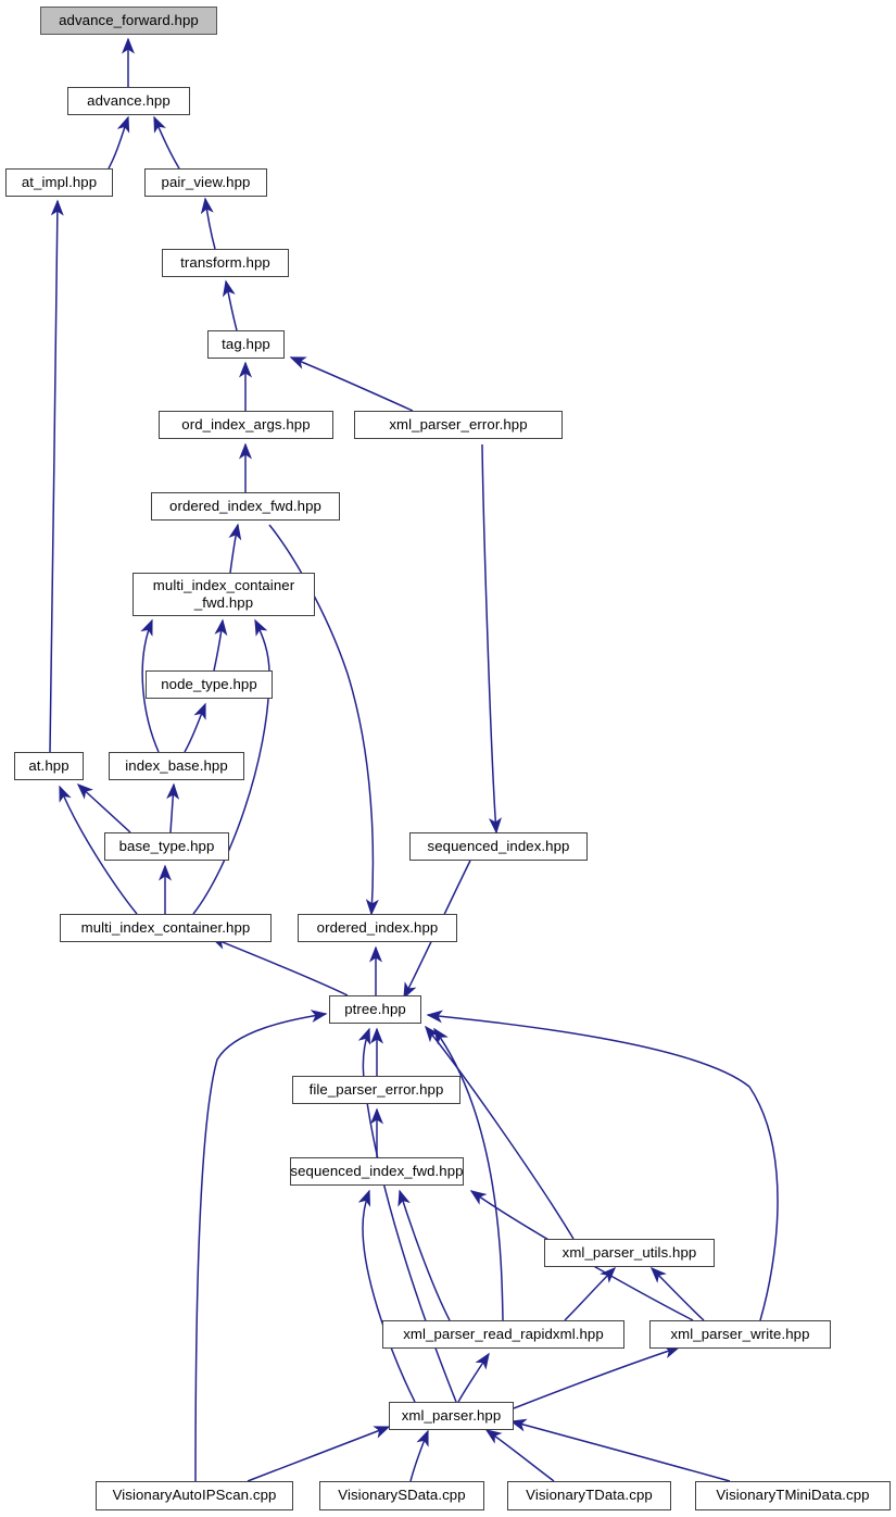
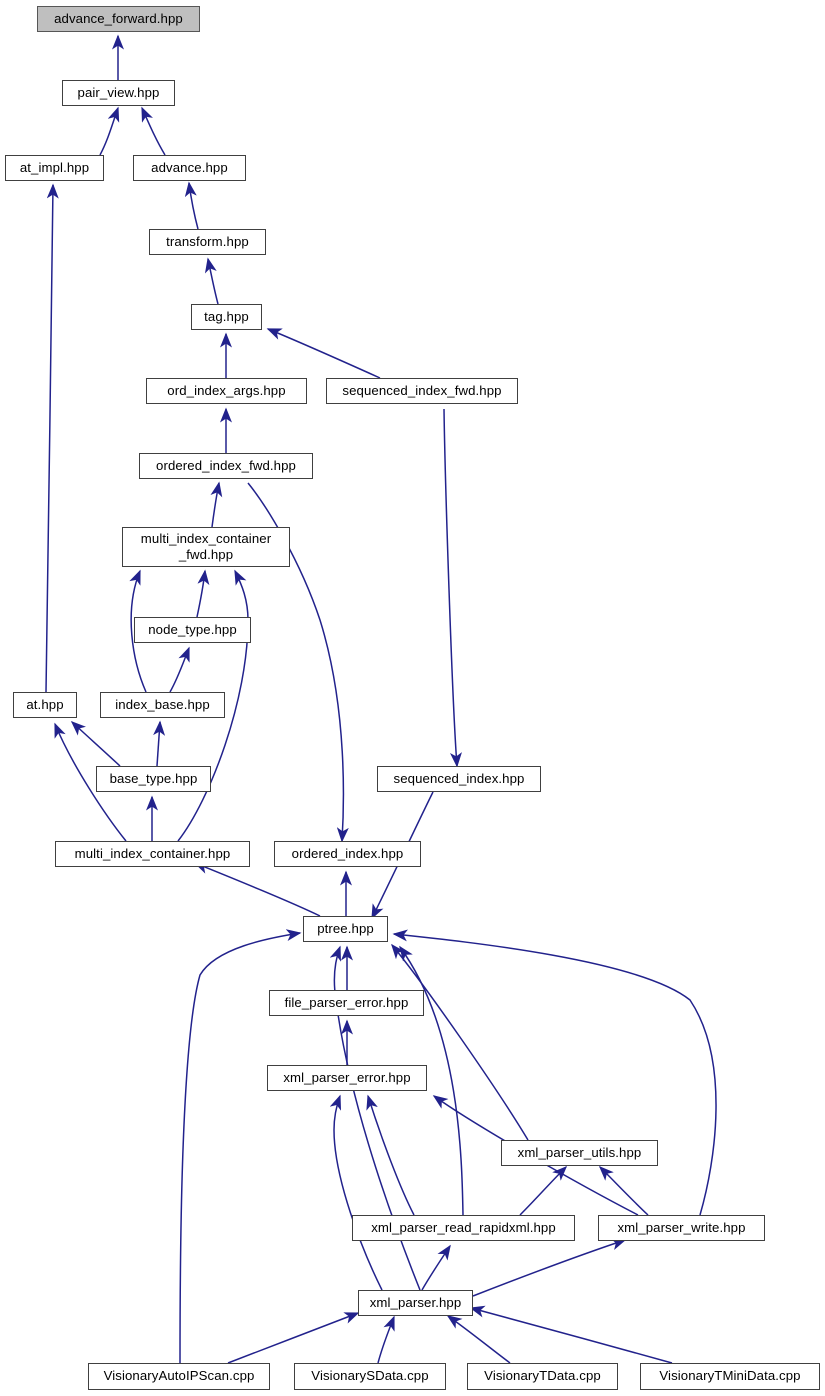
  advance_forward.hpp
- advance.hpp
+ pair_view.hpp
  at_impl.hpp
- pair_view.hpp
+ advance.hpp
  transform.hpp
  tag.hpp
  ord_index_args.hpp
- xml_parser_error.hpp
+ sequenced_index_fwd.hpp
  ordered_index_fwd.hpp
  multi_index_container
  _fwd.hpp
  node_type.hpp
  at.hpp
  index_base.hpp
  base_type.hpp
  sequenced_index.hpp
  multi_index_container.hpp
  ordered_index.hpp
  ptree.hpp
  file_parser_error.hpp
- sequenced_index_fwd.hpp
+ xml_parser_error.hpp
  xml_parser_utils.hpp
  xml_parser_read_rapidxml.hpp
  xml_parser_write.hpp
  xml_parser.hpp
  VisionaryAutoIPScan.cpp
  VisionarySData.cpp
  VisionaryTData.cpp
  VisionaryTMiniData.cpp
